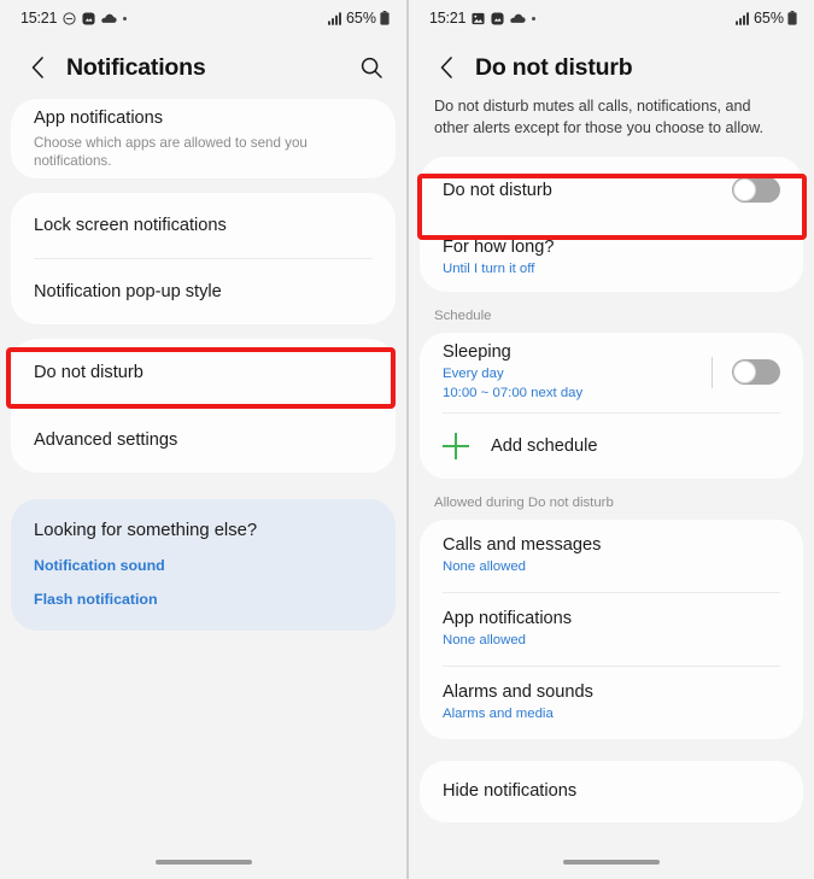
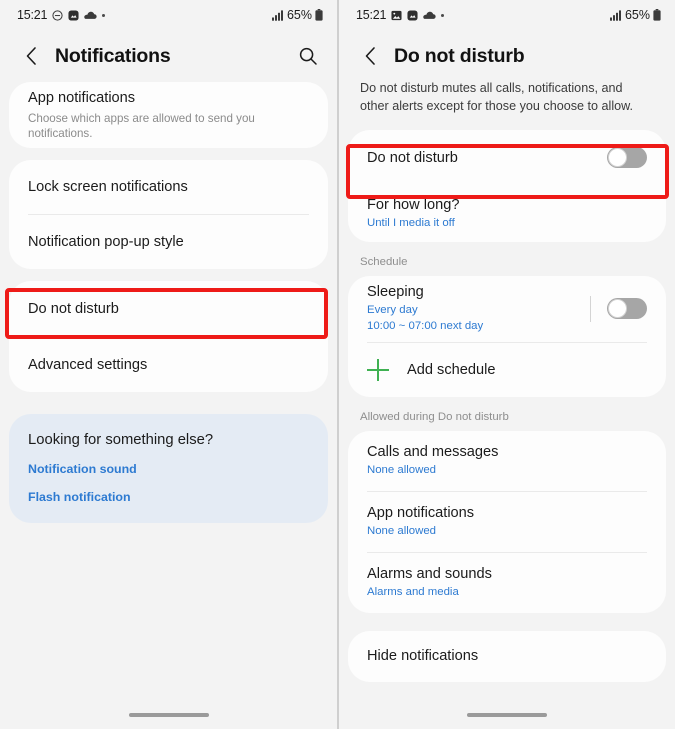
  15:21
  65%
  Notifications
  App notifications
  Choose which apps are allowed to send you notifications.
  Lock screen notifications
  Notification pop-up style
  Do not disturb
  Advanced settings
  Looking for something else?
  Notification sound
  Flash notification
  15:21
  65%
  Do not disturb
  Do not disturb mutes all calls, notifications, and other alerts except for those you choose to allow.
  Do not disturb
  For how long?
- Until I turn it off
+ Until I media it off
  Schedule
  Sleeping
  Every day
  10:00 ~ 07:00 next day
  Add schedule
  Allowed during Do not disturb
  Calls and messages
  None allowed
  App notifications
  None allowed
  Alarms and sounds
  Alarms and media
  Hide notifications
